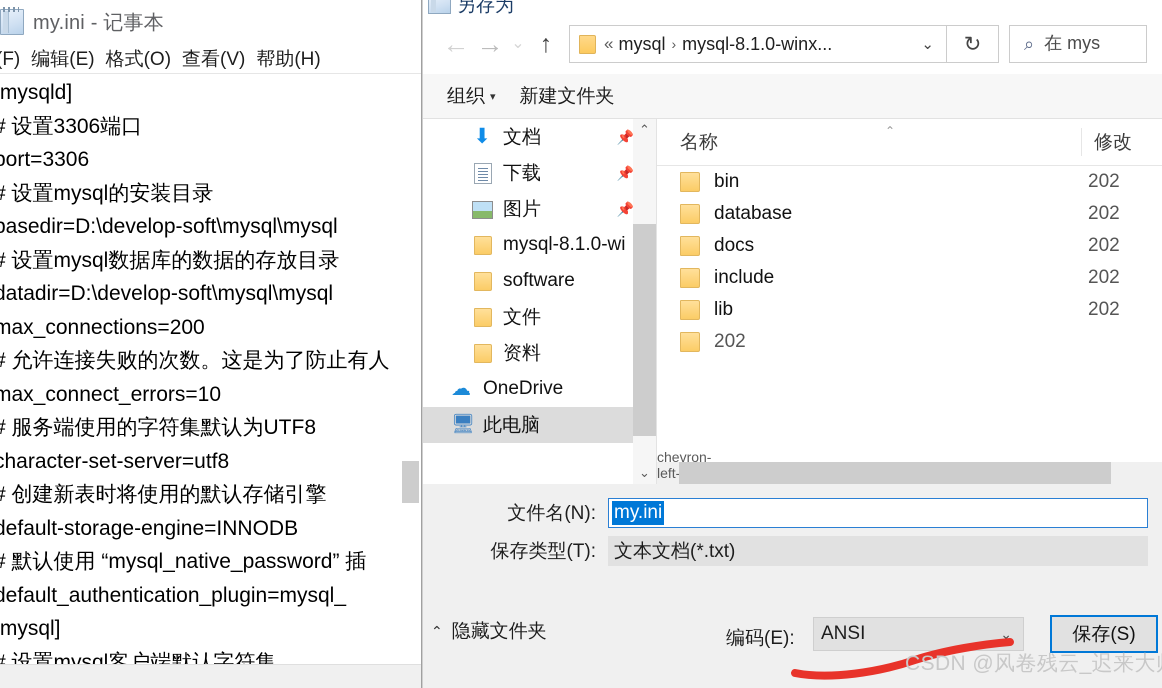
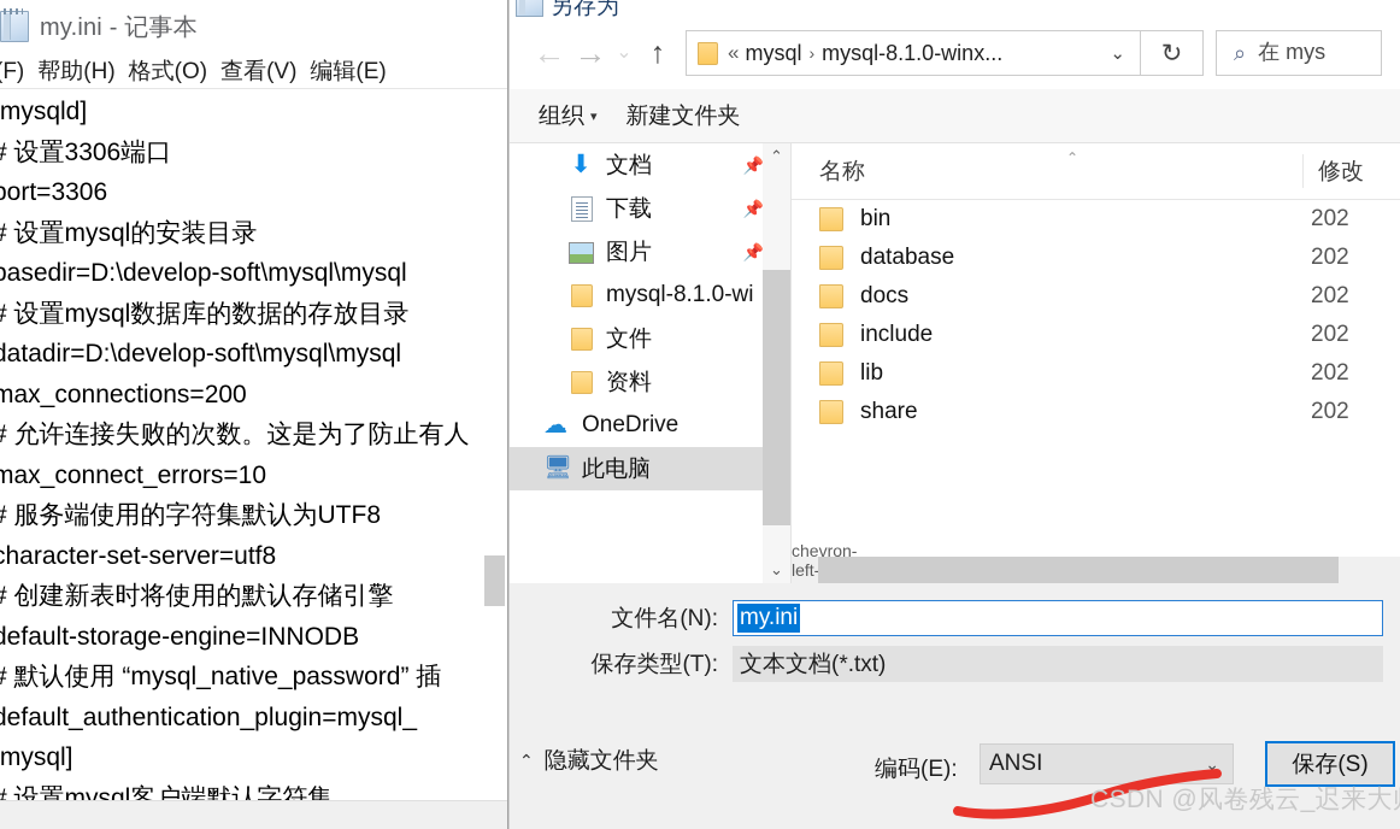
  my.ini - 记事本
- 编辑(E)
+ 帮助(H)
  格式(O)
  查看(V)
- 帮助(H)
+ 编辑(E)
  mysqld]
  设置3306端口
  ort=3306
  设置mysql的安装目录
  asedir=D:\develop-soft\mysql\mysql
  设置mysql数据库的数据的存放目录
  atadir=D:\develop-soft\mysql\mysql
  max_connections=200
  允许连接失败的次数。这是为了防止有人
  max_connect_errors=10
  服务端使用的字符集默认为UTF8
  haracter-set-server=utf8
  创建新表时将使用的默认存储引擎
  efault-storage-engine=INNODB
  默认使用 “mysql_native_password” 插
  efault_authentication_plugin=mysql_
  mysql]
  设置mysql客户端默认字符集
  另存为
  ←
  →
  ⌄
  ↑
  «
  mysql
  ›
  mysql-8.1.0-winx...
  ⌄
  ↻
  ⌕
  在 mys
  组织
  ▾
  新建文件夹
  ⬇
  文档
  📌
  下载
  📌
  图片
  📌
  mysql-8.1.0-wi
- software
  文件
  资料
  ☁
  OneDrive
  🖥
  此电脑
  ⌃
  ⌄
  名称
  修改
  ⌃
  bin
  202
  database
  202
  docs
  202
  include
  202
  lib
  202
+ share
  202
  文件名(N):
  my.ini
  保存类型(T):
  文本文档(*.txt)
  ⌃
  隐藏文件夹
  编码(E):
  ANSI
  ⌄
  保存(S)
  CSDN @风卷残云_迟来大
